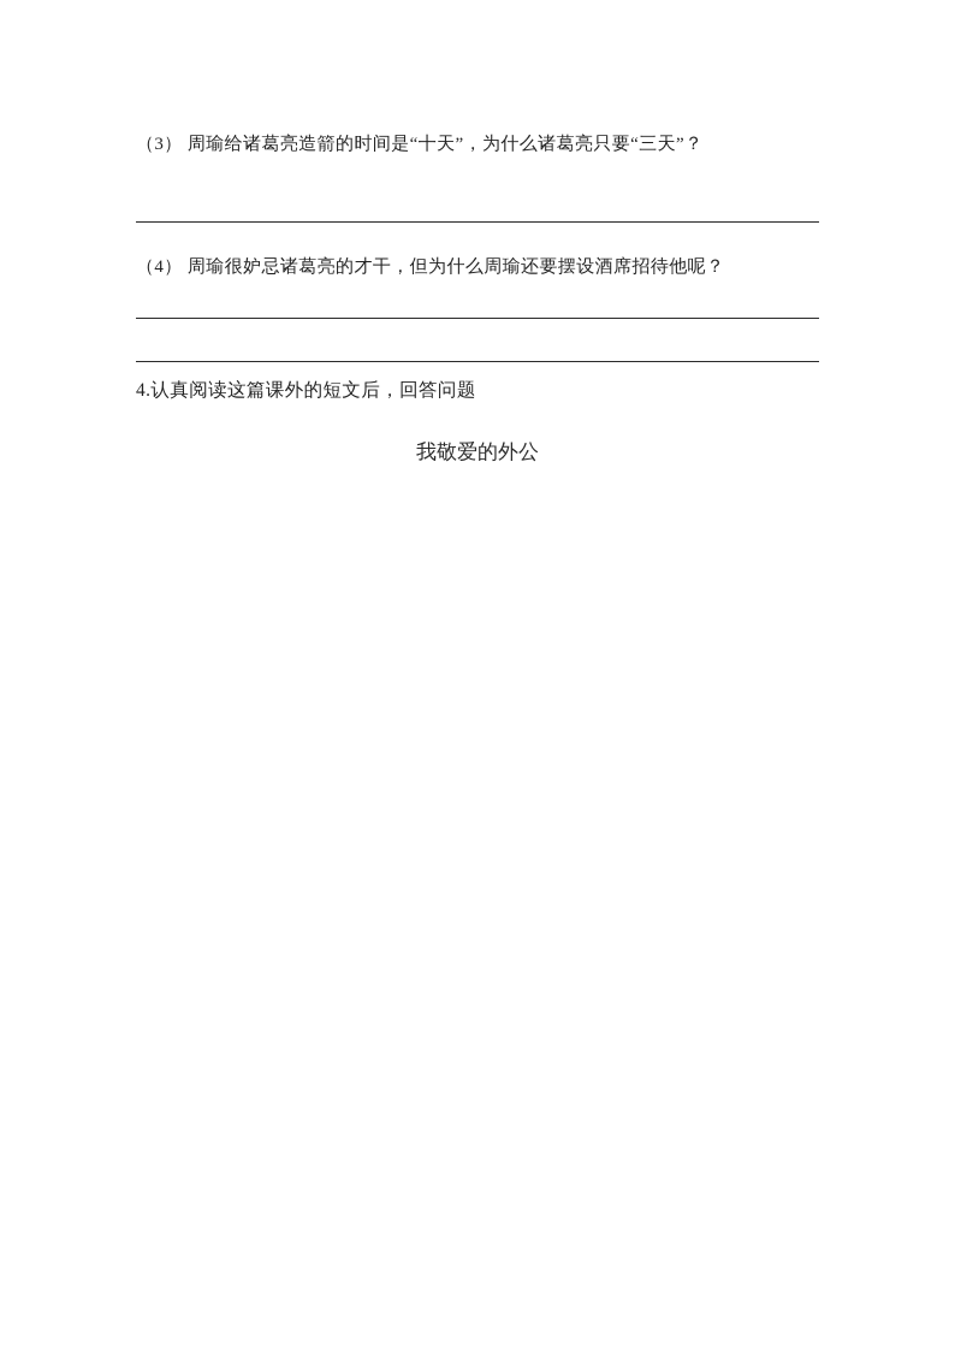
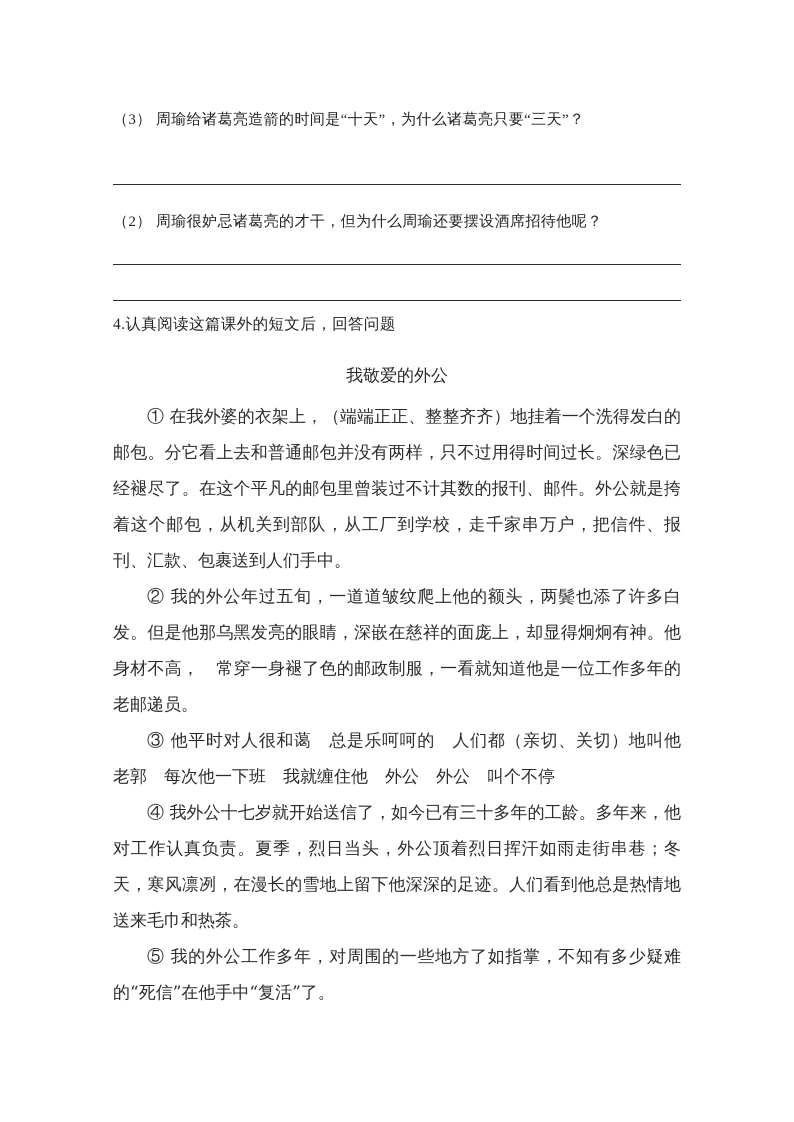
  （3） 周瑜给诸葛亮造箭的时间是“十天”，为什么诸葛亮只要“三天”？
- （4） 周瑜很妒忌诸葛亮的才干，但为什么周瑜还要摆设酒席招待他呢？
+ （2） 周瑜很妒忌诸葛亮的才干，但为什么周瑜还要摆设酒席招待他呢？
  4.认真阅读这篇课外的短文后，回答问题
  我敬爱的外公
+ ① 在我外婆的衣架上，（端端正正、整整齐齐）地挂着一个洗得发白的邮包。分它看上去和普通邮包并没有两样，只不过用得时间过长。深绿色已经褪尽了。在这个平凡的邮包里曾装过不计其数的报刊、邮件。外公就是挎着这个邮包，从机关到部队，从工厂到学校，走千家串万户，把信件、报刊、汇款、包裹送到人们手中。
+ ② 我的外公年过五旬，一道道皱纹爬上他的额头，两鬓也添了许多白发。但是他那乌黑发亮的眼睛，深嵌在慈祥的面庞上，却显得炯炯有神。他身材不高， 常穿一身褪了色的邮政制服，一看就知道他是一位工作多年的老邮递员。
+ ③ 他平时对人很和蔼 总是乐呵呵的 人们都（亲切、关切）地叫他 老郭 每次他一下班 我就缠住他 外公 外公 叫个不停
+ ④ 我外公十七岁就开始送信了，如今已有三十多年的工龄。多年来，他对工作认真负责。夏季，烈日当头，外公顶着烈日挥汗如雨走街串巷；冬天，寒风凛冽，在漫长的雪地上留下他深深的足迹。人们看到他总是热情地送来毛巾和热茶。
+ ⑤ 我的外公工作多年，对周围的一些地方了如指掌，不知有多少疑难的“死信”在他手中“复活”了。
